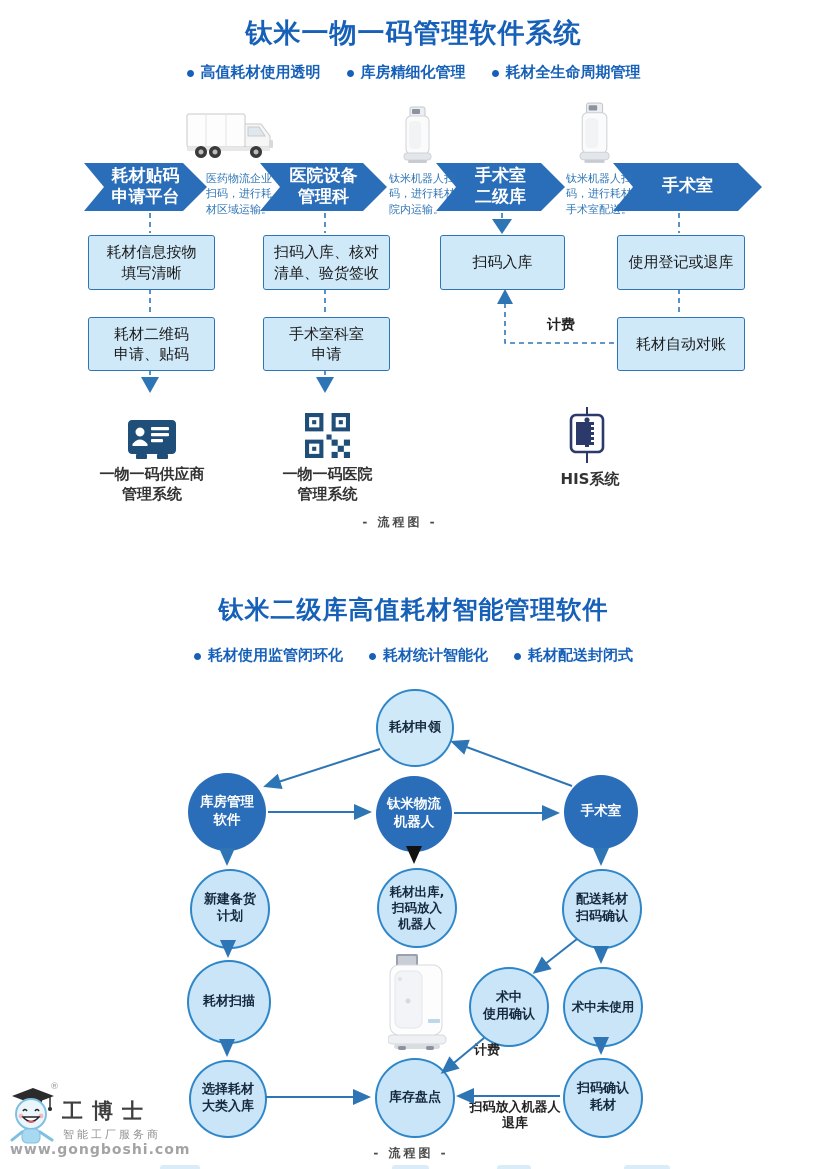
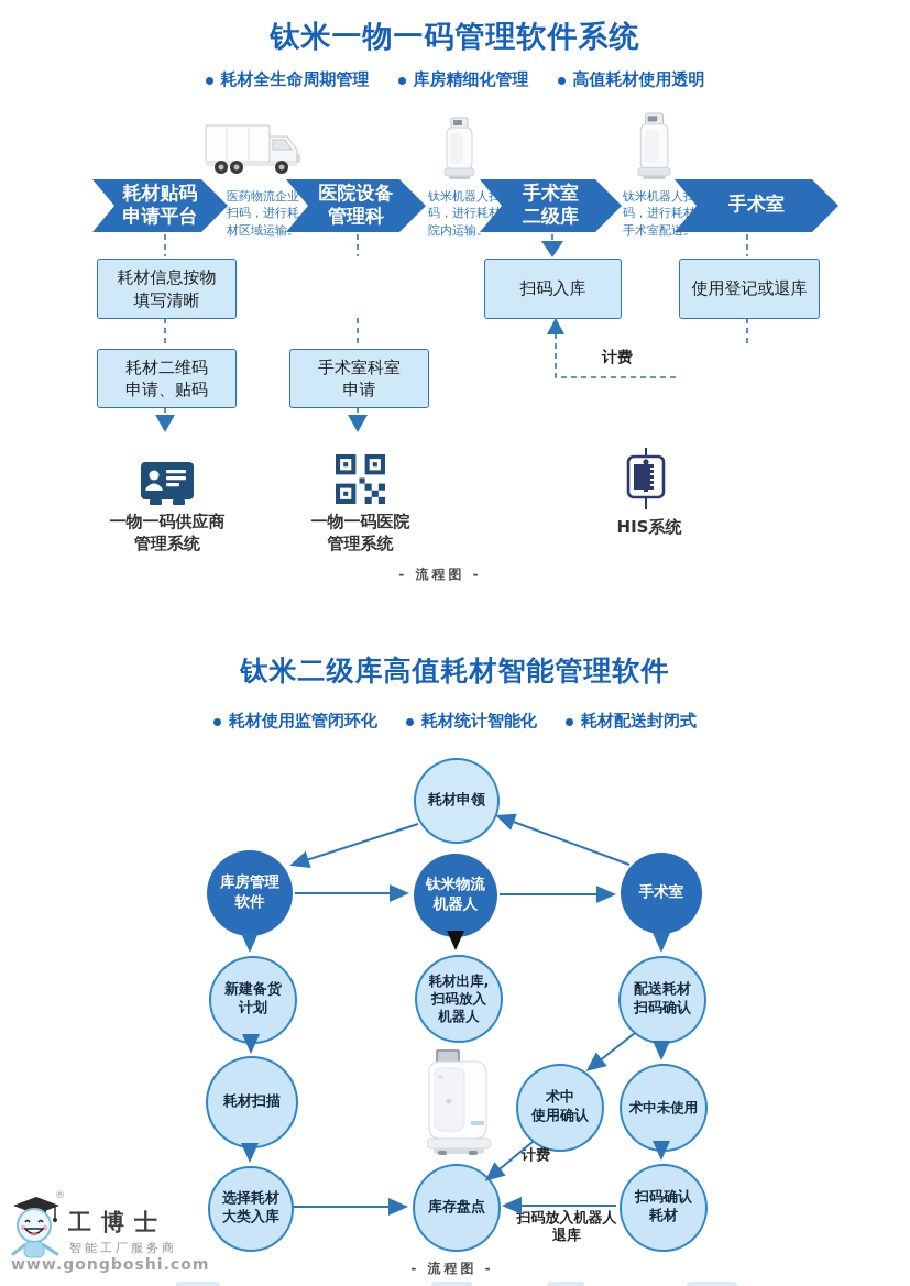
  钛米一物一码管理软件系统
- 高值耗材使用透明
+ 耗材全生命周期管理
  库房精细化管理
- 耗材全生命周期管理
+ 高值耗材使用透明
  耗材贴码
  申请平台
  医院设备
  管理科
  手术室
  二级库
  手术室
  医药物流企业
  扫码，进行耗
  材区域运输。
  钛米机器人扫
  码，进行耗材
  院内运输。
  钛米机器人扫
  码，进行耗材
  手术室配送。
  耗材信息按物
  填写清晰
- 扫码入库、核对
- 清单、验货签收
  耗材二维码
  申请、贴码
  手术室科室
  申请
  扫码入库
  使用登记或退库
- 耗材自动对账
  计费
  一物一码供应商
  管理系统
  一物一码医院
  管理系统
  HIS系统
  - 流程图 -
  钛米二级库高值耗材智能管理软件
  耗材使用监管闭环化
  耗材统计智能化
  耗材配送封闭式
  耗材申领
  库房管理
  软件
  钛米物流
  机器人
  手术室
  新建备货
  计划
  耗材出库,
  扫码放入
  机器人
  配送耗材
  扫码确认
  耗材扫描
  术中
  使用确认
  术中未使用
  选择耗材
  大类入库
  库存盘点
  扫码确认
  耗材
  计费
  扫码放入机器人
  退库
  - 流程图 -
  ®
  工博士
  智能工厂服务商
  www.gongboshi.com
